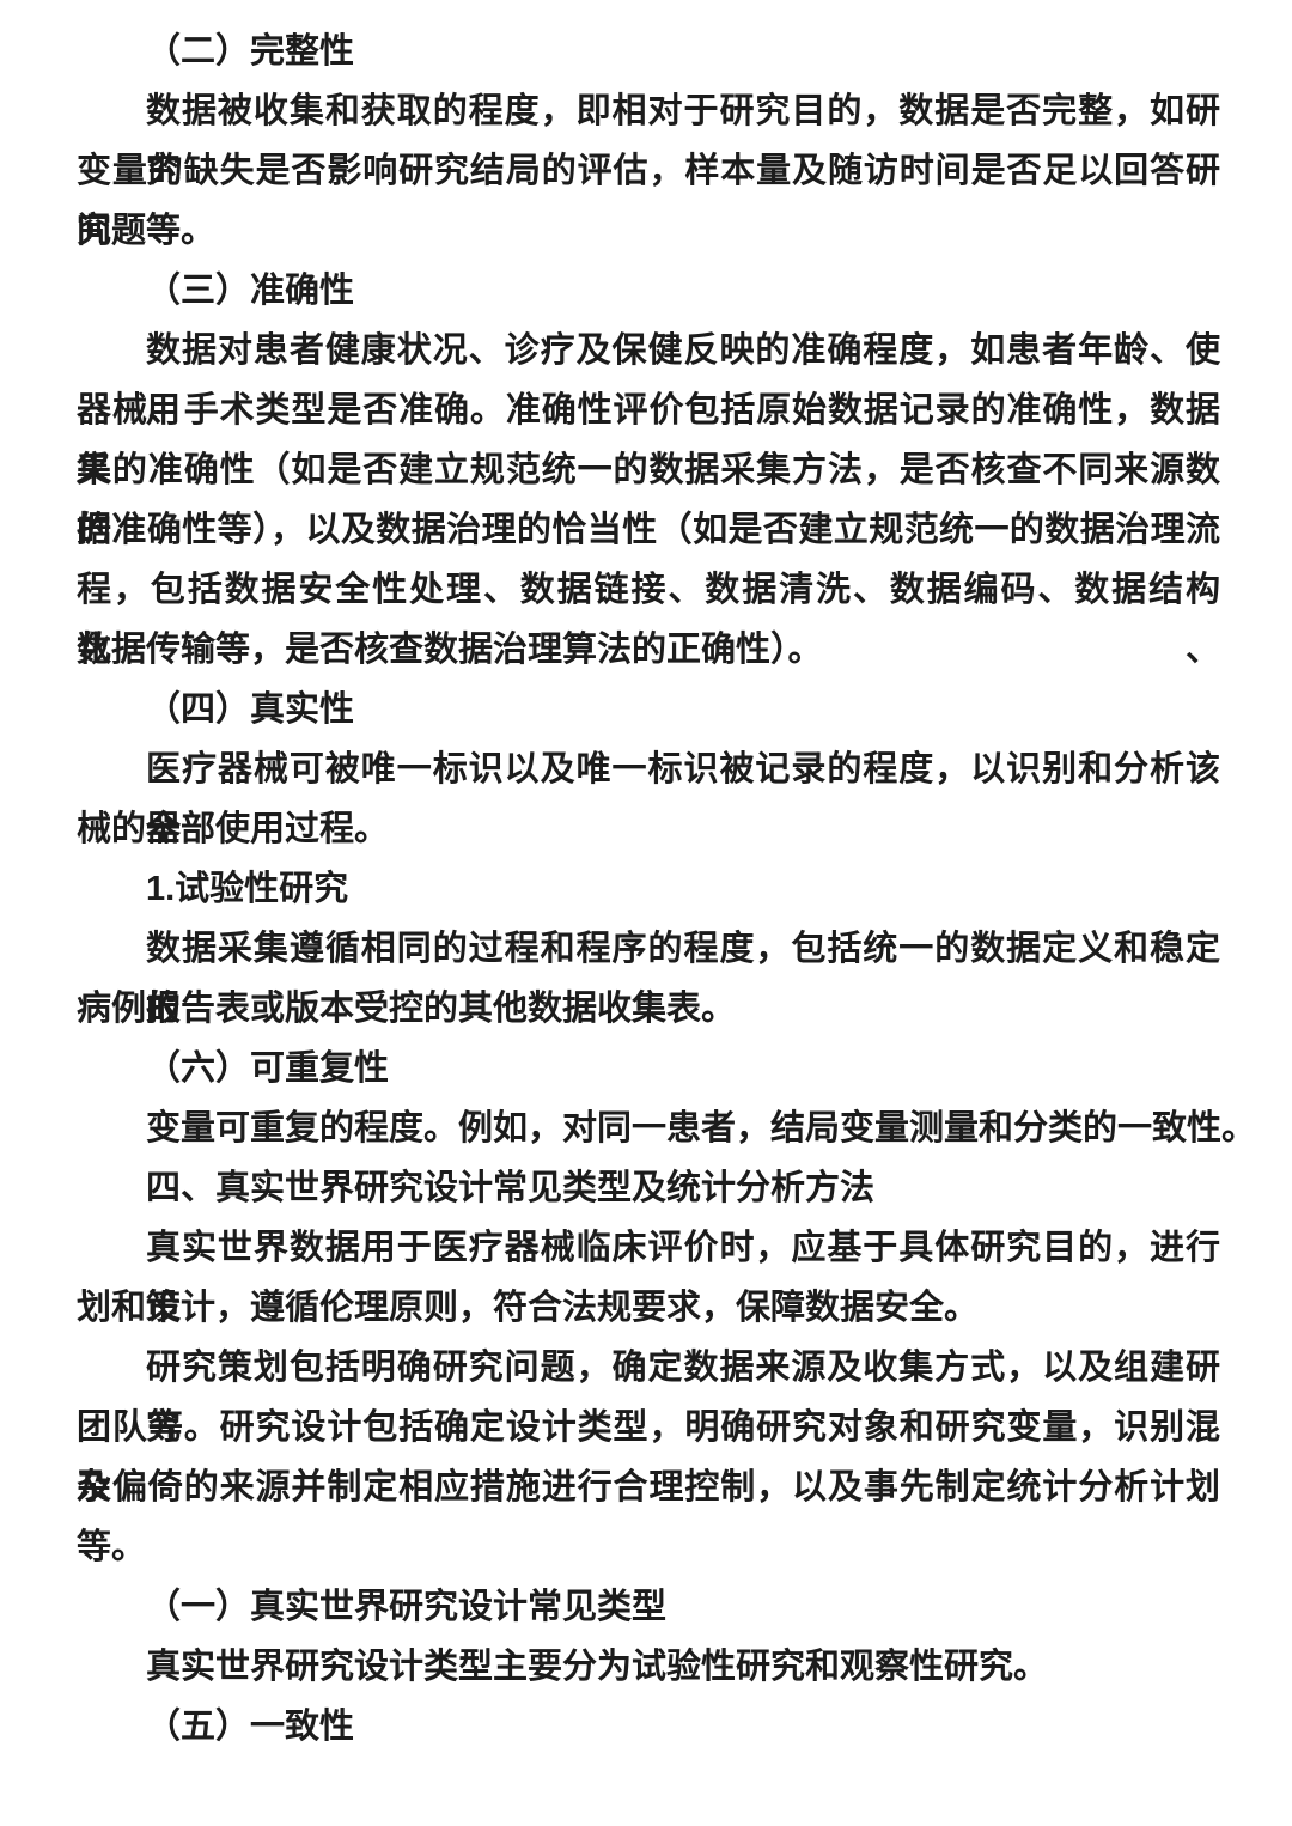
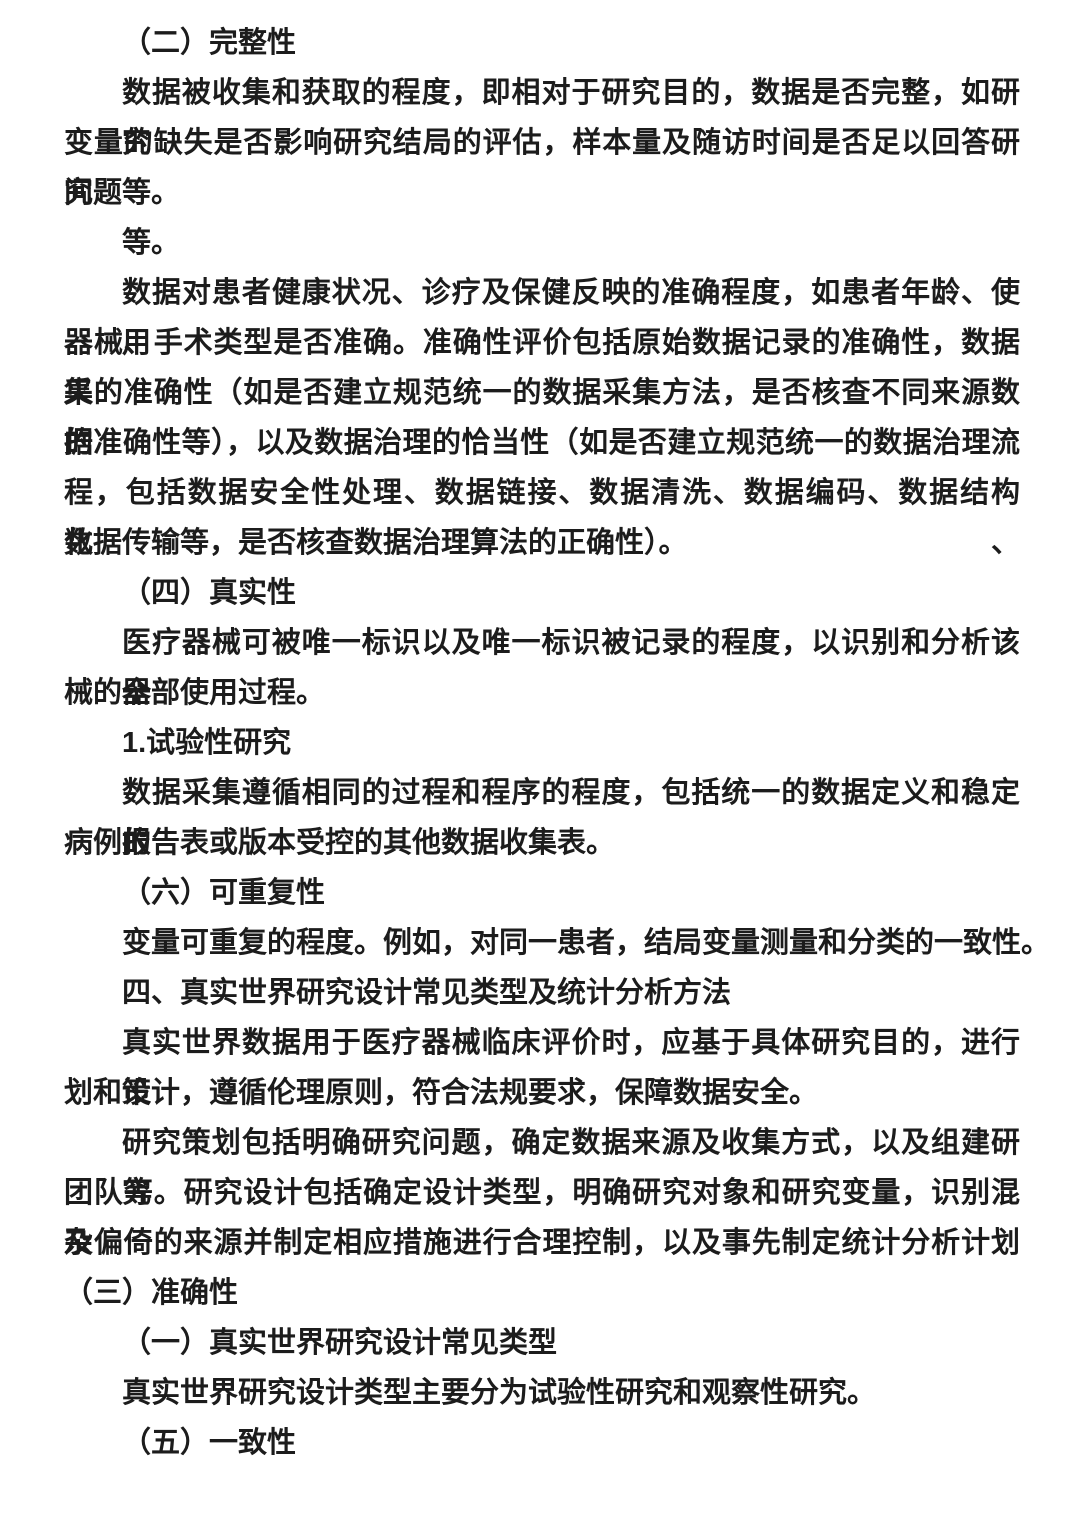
  （二）完整性
  数据被收集和获取的程度，即相对于研究目的，数据是否完整，如研究
  变量的缺失是否影响研究结局的评估，样本量及随访时间是否足以回答研究
  问题等。
- （三）准确性
+ 等。
  数据对患者健康状况、诊疗及保健反映的准确程度，如患者年龄、使用
  器械、手术类型是否准确。准确性评价包括原始数据记录的准确性，数据采
  集的准确性（如是否建立规范统一的数据采集方法，是否核查不同来源数据
  的准确性等），以及数据治理的恰当性（如是否建立规范统一的数据治理流
  程，包括数据安全性处理、数据链接、数据清洗、数据编码、数据结构化、
  数据传输等，是否核查数据治理算法的正确性）。
  （四）真实性
  医疗器械可被唯一标识以及唯一标识被记录的程度，以识别和分析该器
  械的全部使用过程。
  1.试验性研究
  数据采集遵循相同的过程和程序的程度，包括统一的数据定义和稳定的
  病例报告表或版本受控的其他数据收集表。
  （六）可重复性
  变量可重复的程度。例如，对同一患者，结局变量测量和分类的一致性。
  四、真实世界研究设计常见类型及统计分析方法
  真实世界数据用于医疗器械临床评价时，应基于具体研究目的，进行策
  划和设计，遵循伦理原则，符合法规要求，保障数据安全。
  研究策划包括明确研究问题，确定数据来源及收集方式，以及组建研究
  团队等。研究设计包括确定设计类型，明确研究对象和研究变量，识别混杂
  及偏倚的来源并制定相应措施进行合理控制，以及事先制定统计分析计划
- 等。
+ （三）准确性
  （一）真实世界研究设计常见类型
  真实世界研究设计类型主要分为试验性研究和观察性研究。
  （五）一致性
